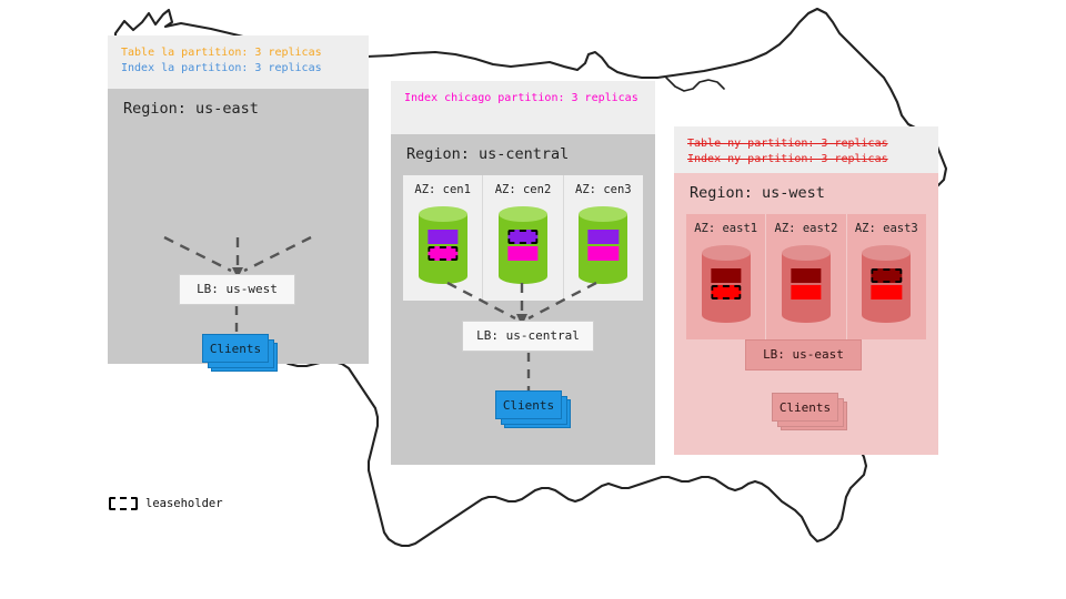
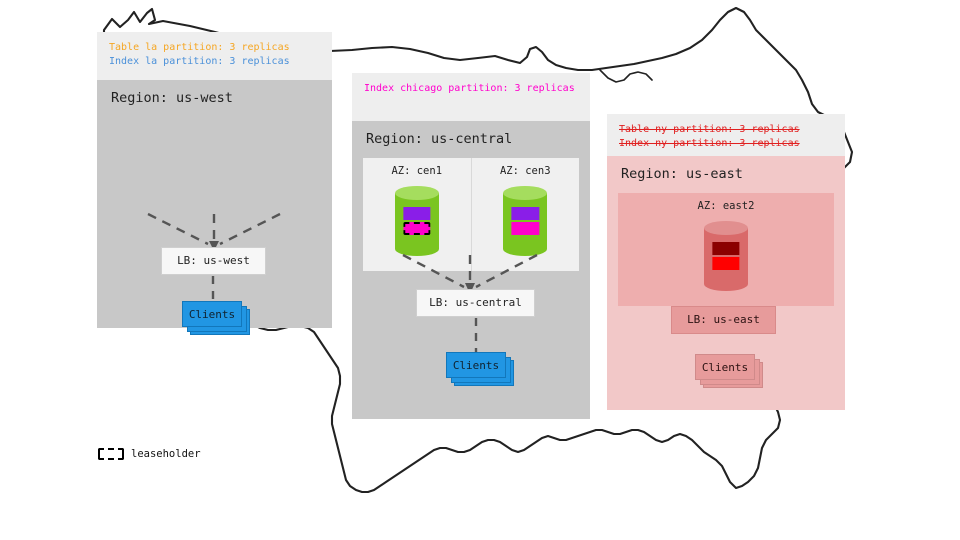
  Table la partition: 3 replicas
  Index la partition: 3 replicas
- Region: us-east
+ Region: us-west
  LB: us-west
  Clients
  Index chicago partition: 3 replicas
  Region: us-central
  AZ: cen1
- AZ: cen2
  AZ: cen3
  LB: us-central
  Clients
  Table ny partition: 3 replicas
  Index ny partition: 3 replicas
- Region: us-west
+ Region: us-east
- AZ: east1
  AZ: east2
- AZ: east3
  LB: us-east
  Clients
  leaseholder
